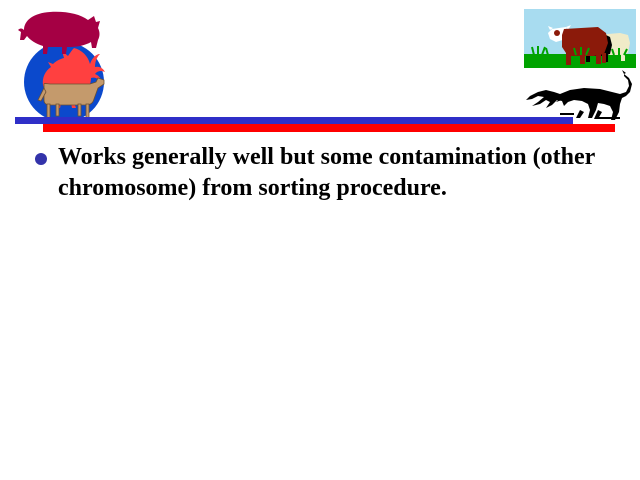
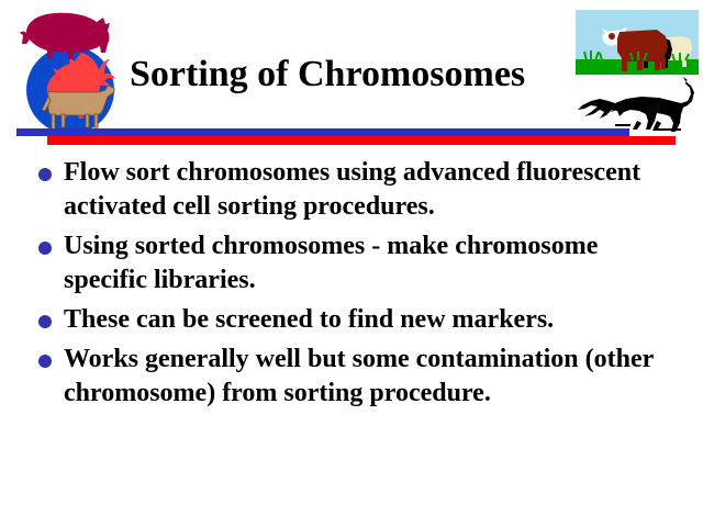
+ Sorting of Chromosomes
+ Flow sort chromosomes using advanced fluorescent activated cell sorting procedures.
+ Using sorted chromosomes - make chromosome specific libraries.
+ These can be screened to find new markers.
  Works generally well but some contamination (other chromosome) from sorting procedure.
